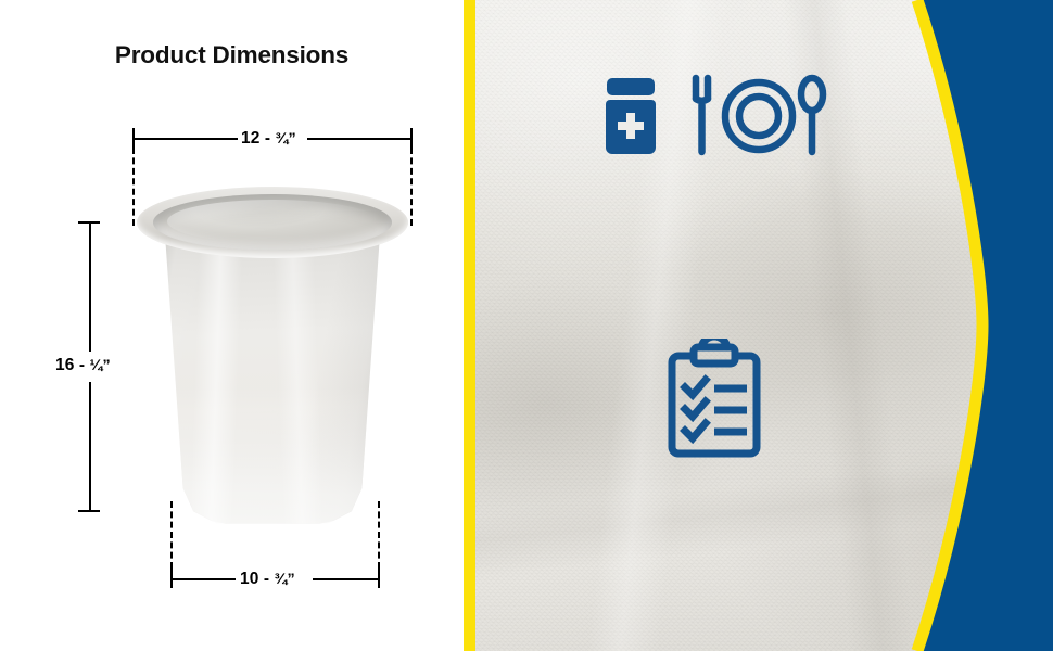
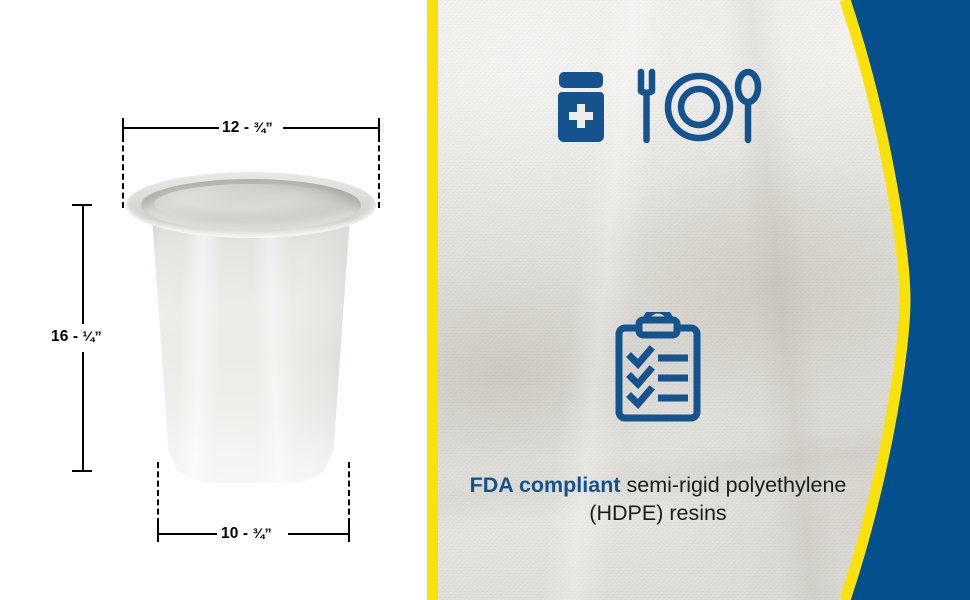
- Product Dimensions
  12 - ¾”
  16 - ¼”
  10 - ¾”
+ FDA compliant semi-rigid polyethylene (HDPE) resins
